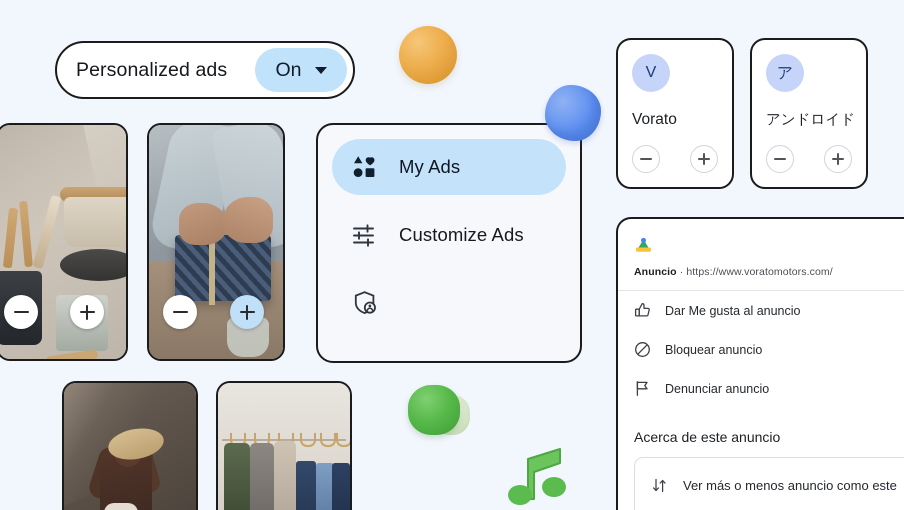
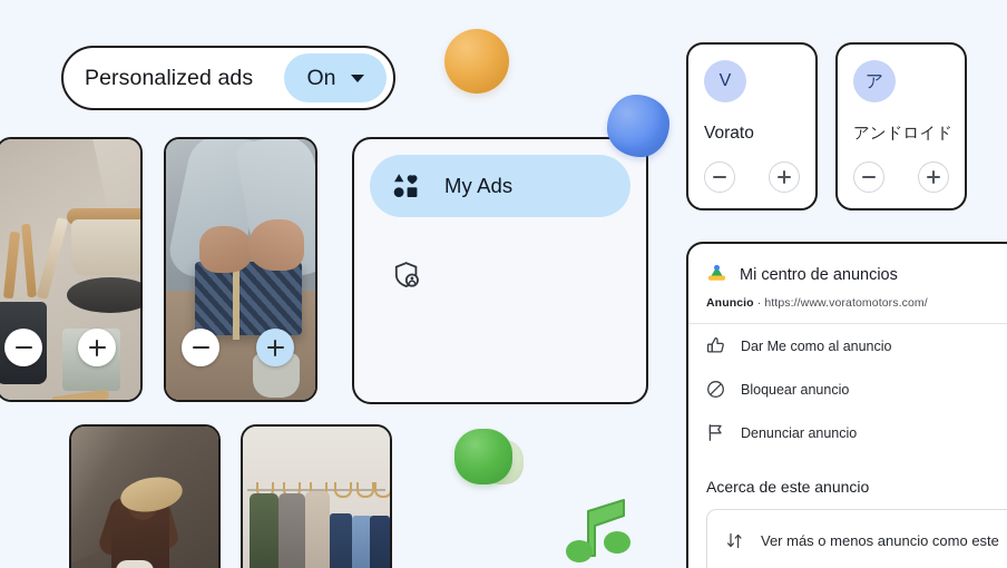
  Personalized ads
  On
  My Ads
- Customize Ads
  V
  Vorato
  ア
  アンドロイド
+ Mi centro de anuncios
  Anuncio · https://www.voratomotors.com/
- Dar Me gusta al anuncio
+ Dar Me como al anuncio
  Bloquear anuncio
  Denunciar anuncio
  Acerca de este anuncio
  Ver más o menos anuncio como este
